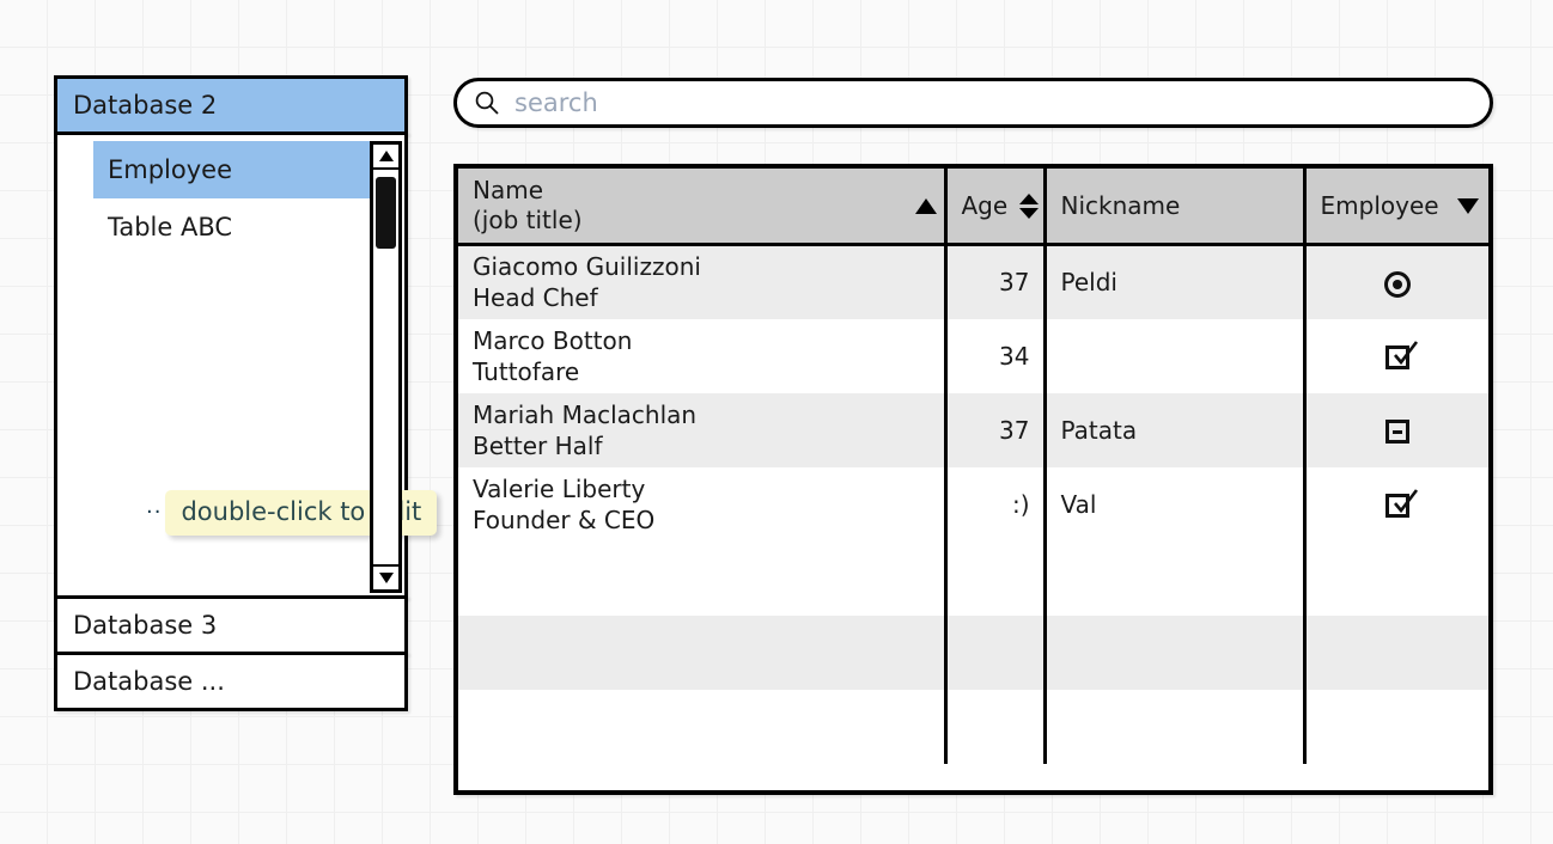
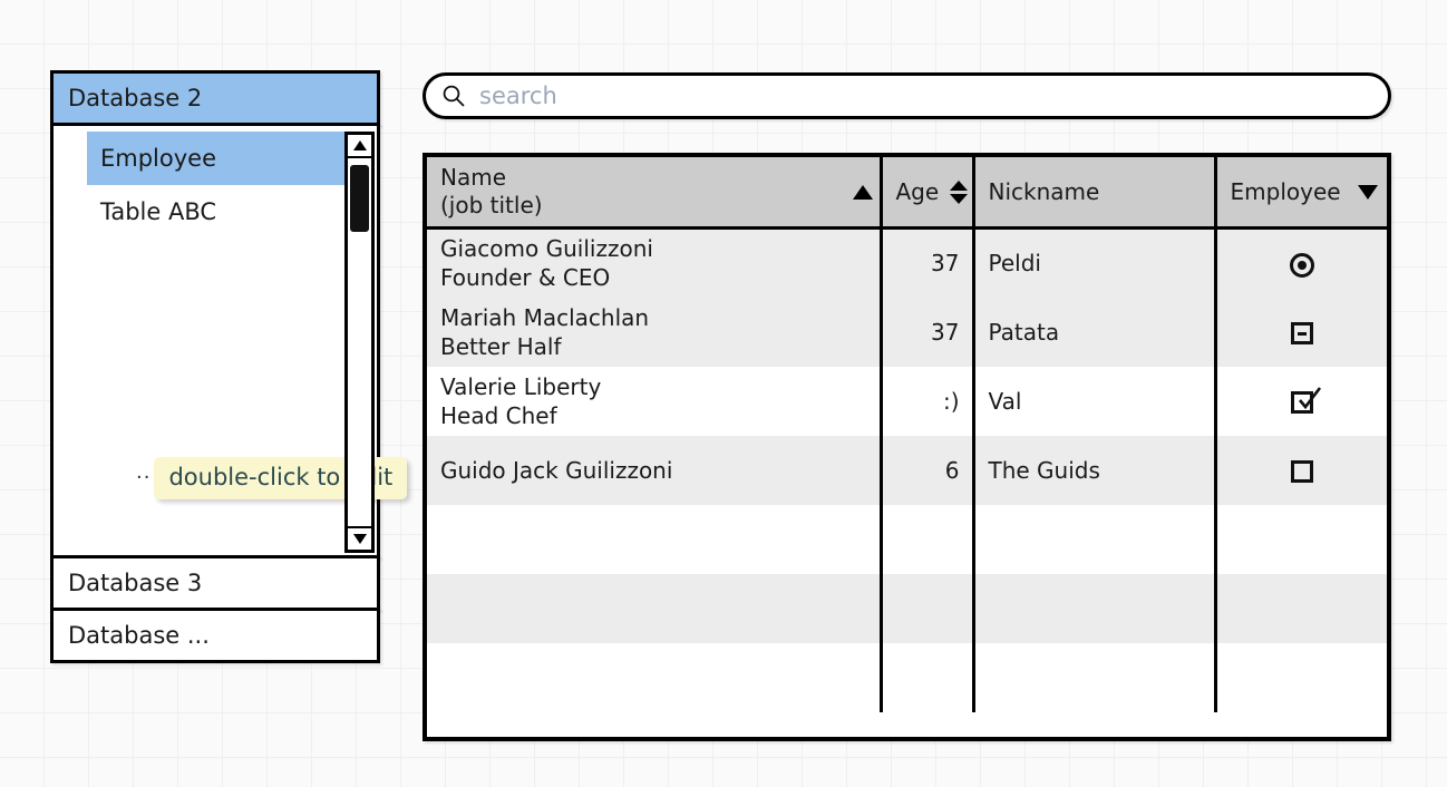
  Database 2
  Employee
  Table ABC
  ··
  double-click toit
  Database 3
  Database ...
  search
  Name (job title)	Age	Nickname	Employee
- Giacomo GuilizzoniHead Chef	37	Peldi
+ Giacomo GuilizzoniFounder & CEO	37	Peldi
- Marco BottonTuttofare	34
  Mariah MaclachlanBetter Half	37	Patata
- Valerie LibertyFounder & CEO	:)	Val
+ Valerie LibertyHead Chef	:)	Val
+ Guido Jack Guilizzoni	6	The Guids
